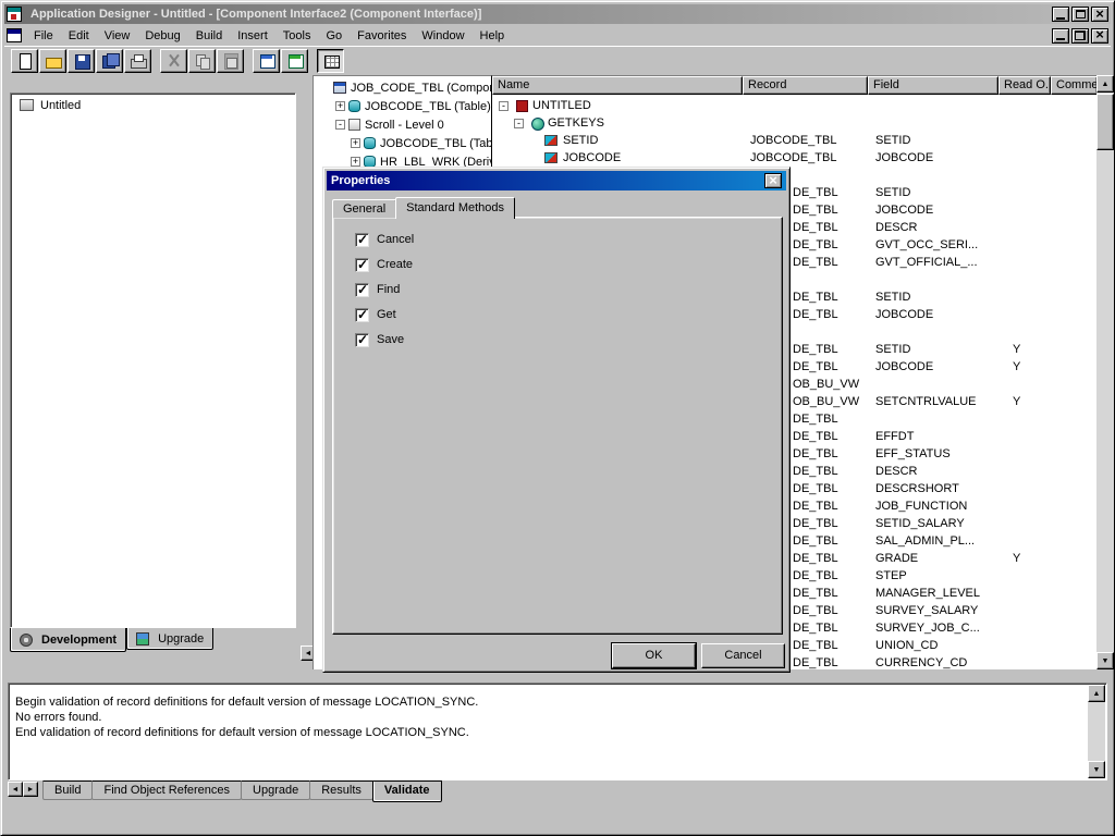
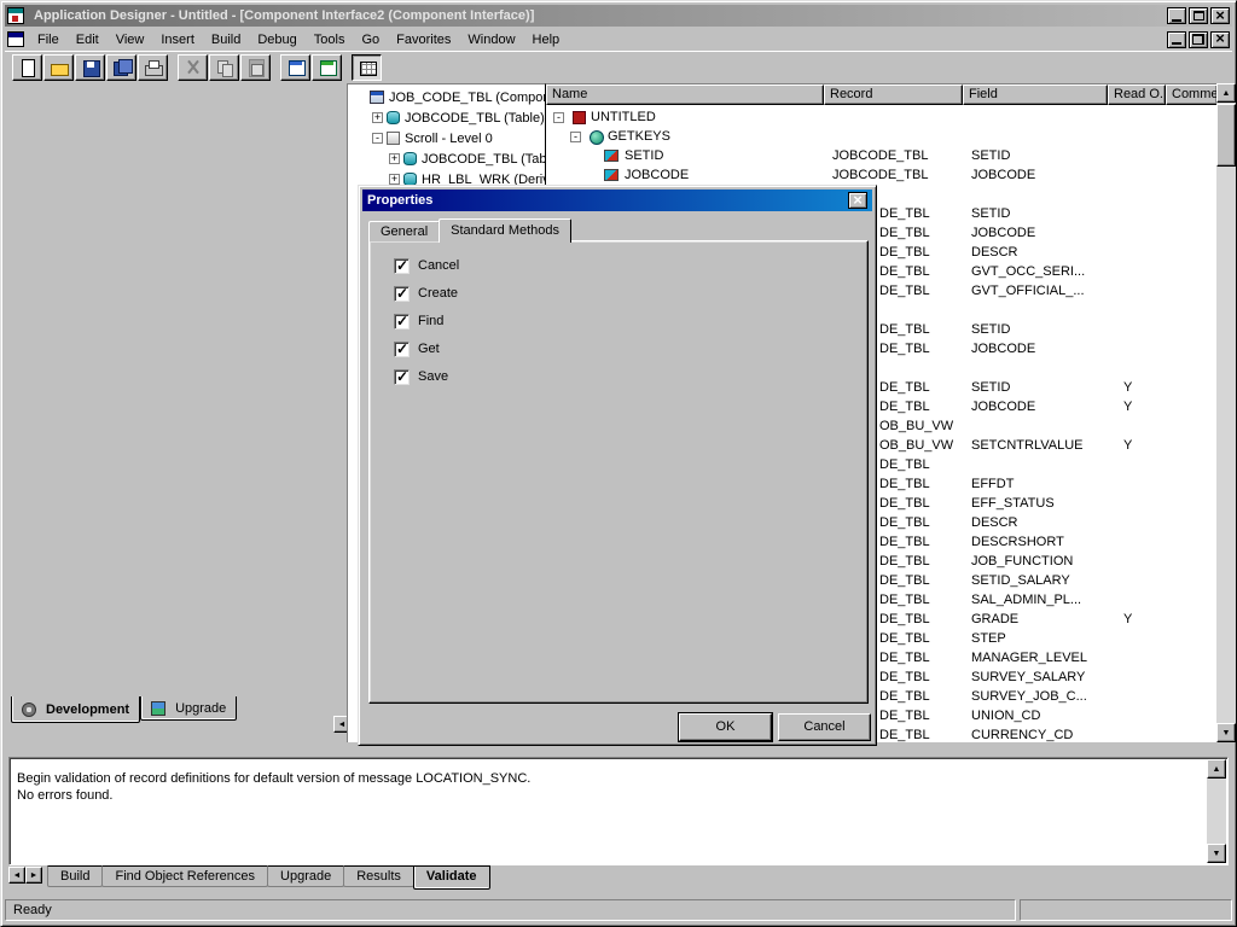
  Application Designer - Untitled - [Component Interface2 (Component Interface)]
  File
  Edit
  View
- Debug
+ Insert
  Build
- Insert
+ Debug
  Tools
  Go
  Favorites
  Window
  Help
- Untitled
  Development
  Upgrade
  JOB_CODE_TBL (Compo
  +
  JOBCODE_TBL (Table)
  -
  Scroll - Level 0
  +
  JOBCODE_TBL (Tab
  +
  HR_LBL_WRK (Deri
  Name
  Record
  Field
  Read O.
  -
  UNTITLED
  -
  GETKEYS
  SETID
  JOBCODE_TBL
  SETID
  JOBCODE
  JOBCODE_TBL
  JOBCODE
  DE_TBL
  SETID
  DE_TBL
  JOBCODE
  DE_TBL
  DESCR
  DE_TBL
  GVT_OCC_SERI...
  DE_TBL
  GVT_OFFICIAL_...
  DE_TBL
  SETID
  DE_TBL
  JOBCODE
  DE_TBL
  SETID
  Y
  DE_TBL
  JOBCODE
  Y
  OB_BU_VW
  OB_BU_VW
  SETCNTRLVALUE
  Y
  DE_TBL
  DE_TBL
  EFFDT
  DE_TBL
  EFF_STATUS
  DE_TBL
  DESCR
  DE_TBL
  DESCRSHORT
  DE_TBL
  JOB_FUNCTION
  DE_TBL
  SETID_SALARY
  DE_TBL
  SAL_ADMIN_PL...
  DE_TBL
  GRADE
  Y
  DE_TBL
  STEP
  DE_TBL
  MANAGER_LEVEL
  DE_TBL
  SURVEY_SALARY
  DE_TBL
  SURVEY_JOB_C...
  DE_TBL
  UNION_CD
  DE_TBL
  CURRENCY_CD
  Properties
  General
  Standard Methods
  Cancel
  Create
  Find
  Get
  Save
  OK
  Cancel
  Begin validation of record definitions for default version of message LOCATION_SYNC.
  No errors found.
- End validation of record definitions for default version of message LOCATION_SYNC.
  Build
  Find Object References
  Upgrade
  Results
  Validate
+ Ready
